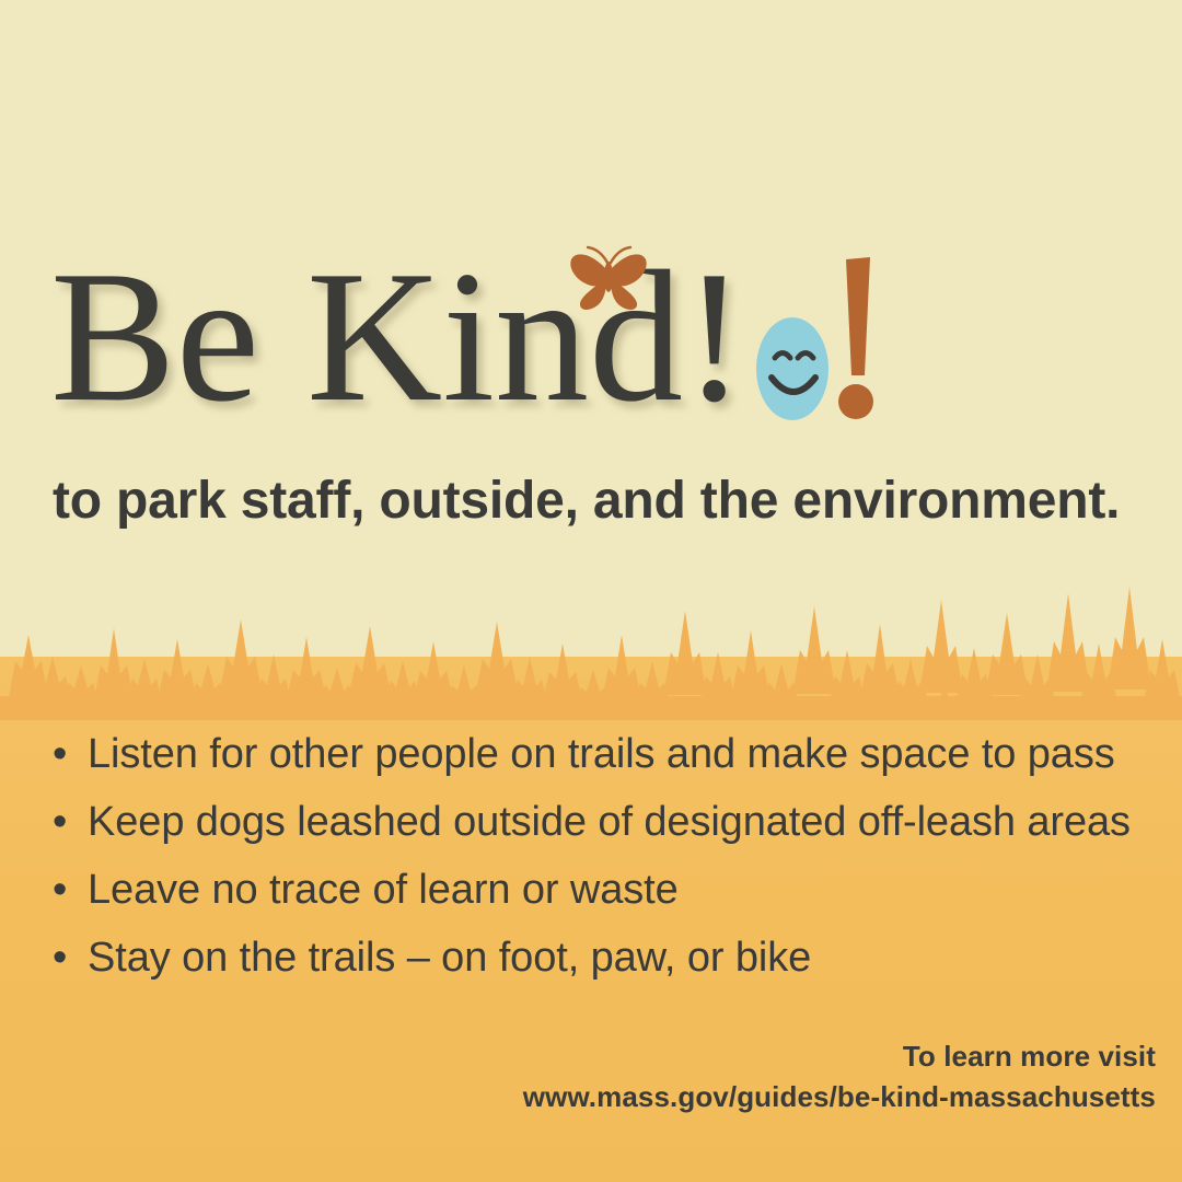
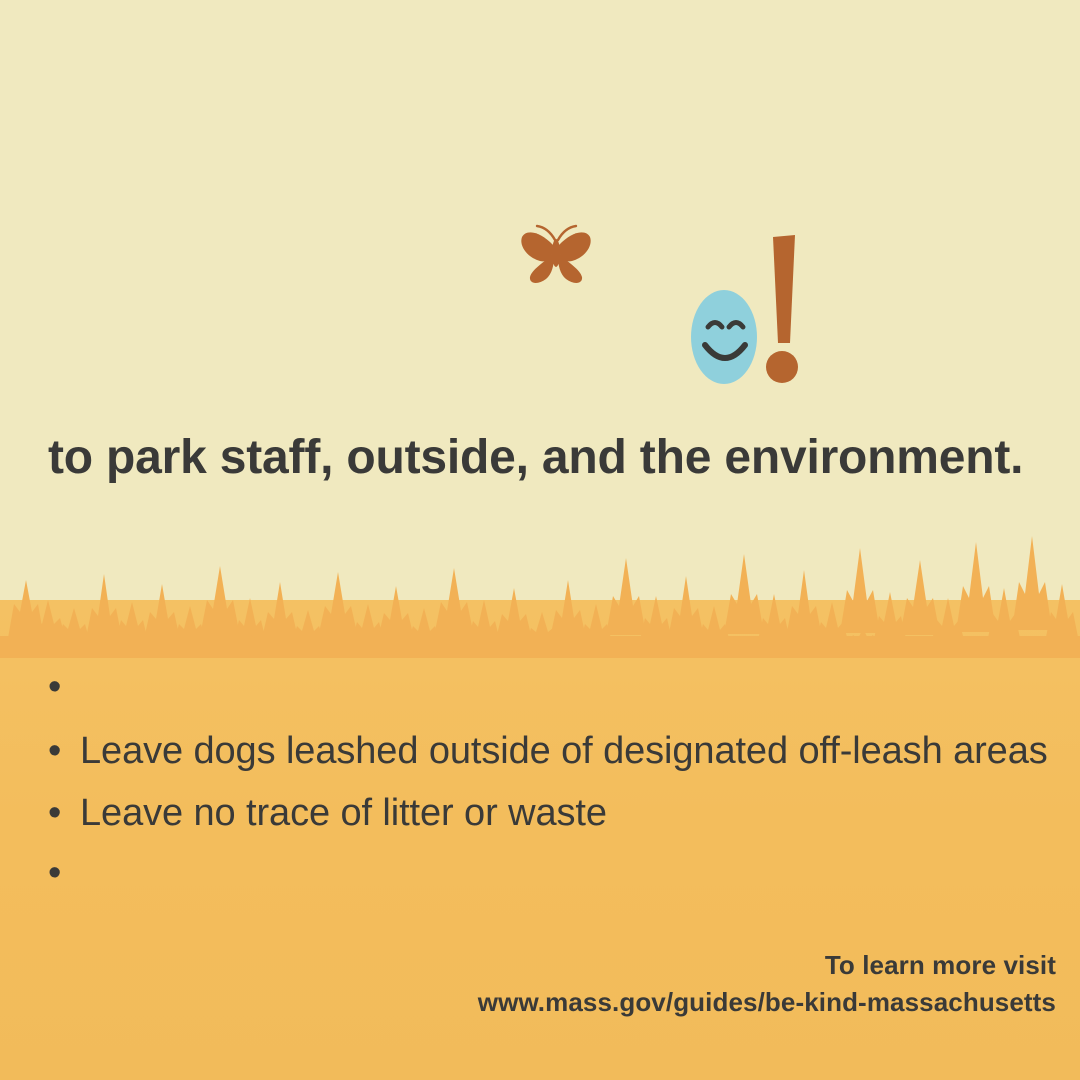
- Be Kind!
  to park staff, outside, and the environment.
  •
- Listen for other people on trails and make space to pass
  •
- Keep dogs leashed outside of designated off-leash areas
+ Leave dogs leashed outside of designated off-leash areas
  •
- Leave no trace of learn or waste
+ Leave no trace of litter or waste
  •
- Stay on the trails – on foot, paw, or bike
  To learn more visit
  www.mass.gov/guides/be-kind-massachusetts
